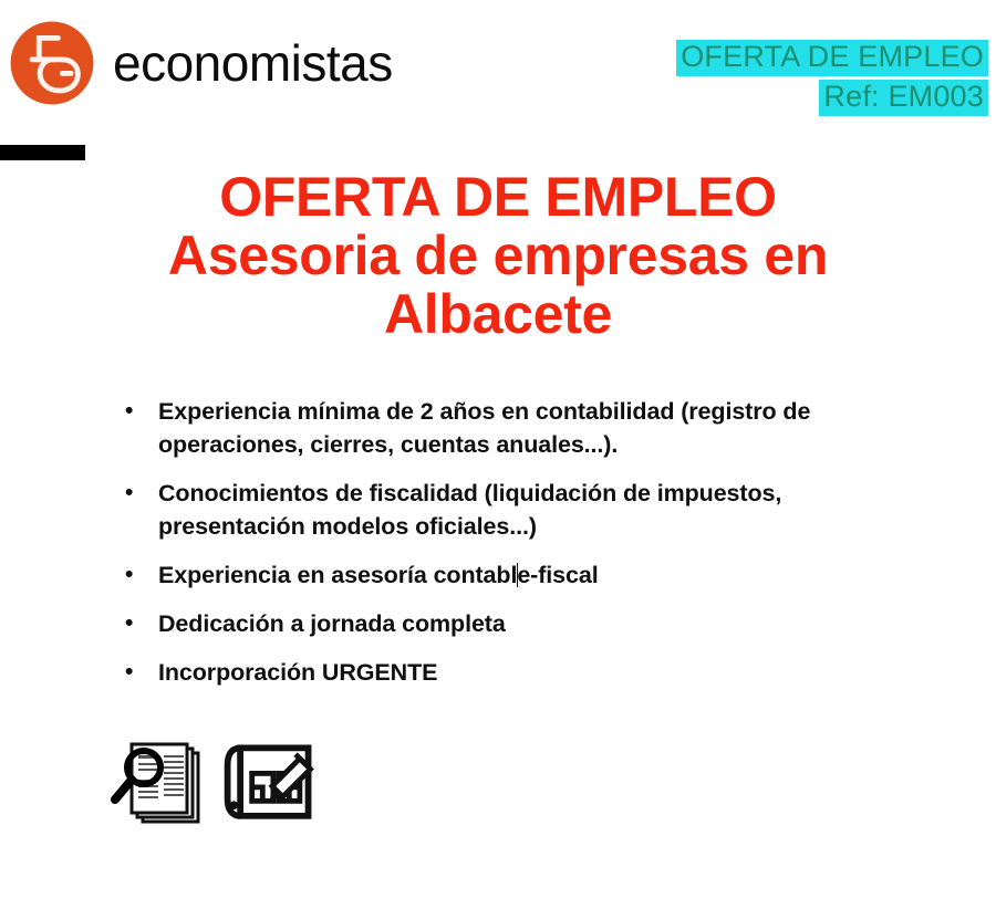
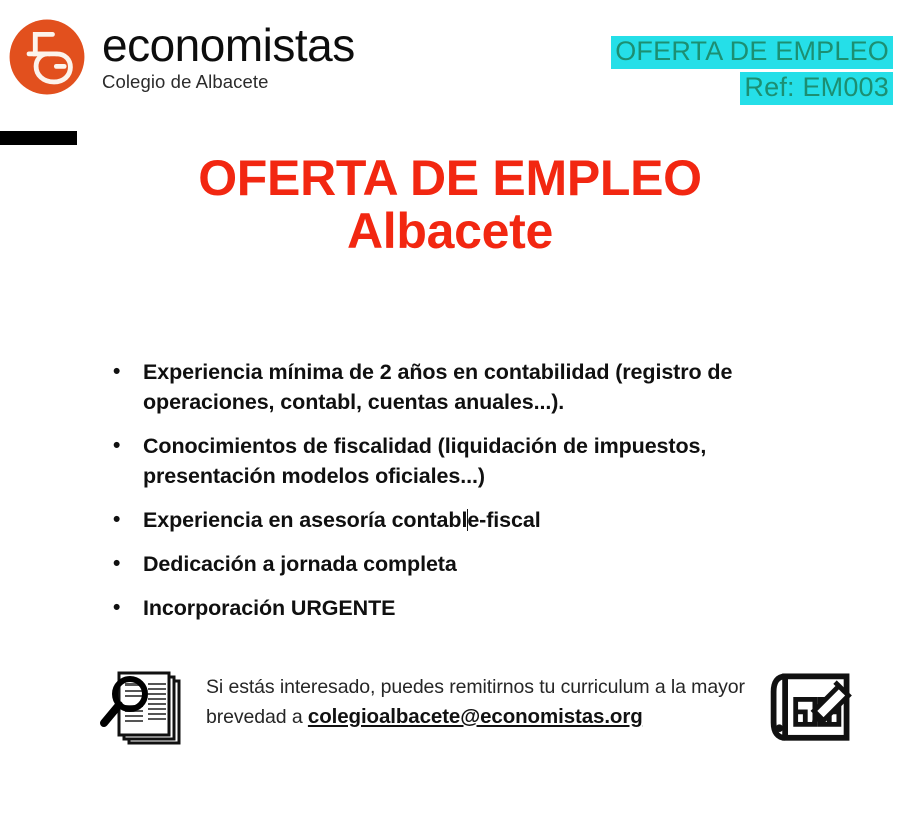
  economistas
+ Colegio de Albacete
  OFERTA DE EMPLEO
  Ref: EM003
  OFERTA DE EMPLEO
- Asesoria de empresas en
  Albacete
  •
- Experiencia mínima de 2 años en contabilidad (registro de operaciones, cierres, cuentas anuales...).
+ Experiencia mínima de 2 años en contabilidad (registro de operaciones, contabl, cuentas anuales...).
  •
  Conocimientos de fiscalidad (liquidación de impuestos, presentación modelos oficiales...)
  •
  Experiencia en asesoría contable-fiscal
  •
  Dedicación a jornada completa
  •
  Incorporación URGENTE
+ Si estás interesado, puedes remitirnos tu curriculum a la mayor brevedad a colegioalbacete@economistas.org
